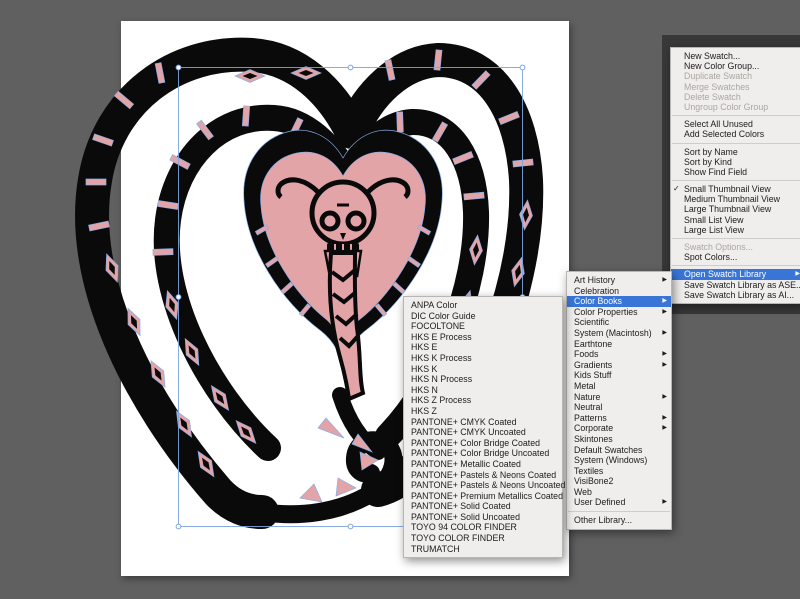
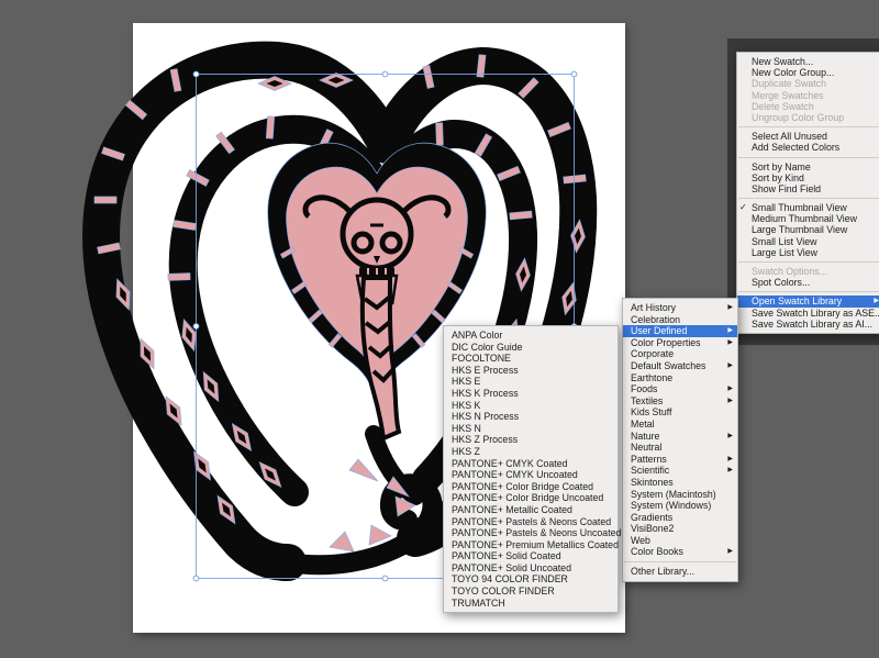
  New Swatch...
  New Color Group...
  Duplicate Swatch
  Merge Swatches
  Delete Swatch
  Ungroup Color Group
  Select All Unused
  Add Selected Colors
  Sort by Name
  Sort by Kind
  Show Find Field
  ✓
  Small Thumbnail View
  Medium Thumbnail View
  Large Thumbnail View
  Small List View
  Large List View
  Swatch Options...
  Spot Colors...
  Open Swatch Library
  Save Swatch Library as ASE.
  Save Swatch Library as AI...
  Art History
  Celebration
- Color Books
+ User Defined
  Color Properties
- Scientific
+ Corporate
- System (Macintosh)
+ Default Swatches
  Earthtone
  Foods
- Gradients
+ Textiles
  Kids Stuff
  Metal
  Nature
  Neutral
  Patterns
- Corporate
+ Scientific
  Skintones
- Default Swatches
+ System (Macintosh)
  System (Windows)
- Textiles
+ Gradients
  VisiBone2
  Web
- User Defined
+ Color Books
  Other Library...
  ANPA Color
  DIC Color Guide
  FOCOLTONE
  HKS E Process
  HKS E
  HKS K Process
  HKS K
  HKS N Process
  HKS N
  HKS Z Process
  HKS Z
  PANTONE+ CMYK Coated
  PANTONE+ CMYK Uncoated
  PANTONE+ Color Bridge Coated
  PANTONE+ Color Bridge Uncoated
  PANTONE+ Metallic Coated
  PANTONE+ Pastels & Neons Coated
  PANTONE+ Pastels & Neons Uncoated
  PANTONE+ Premium Metallics Coated
  PANTONE+ Solid Coated
  PANTONE+ Solid Uncoated
  TOYO 94 COLOR FINDER
  TOYO COLOR FINDER
  TRUMATCH
